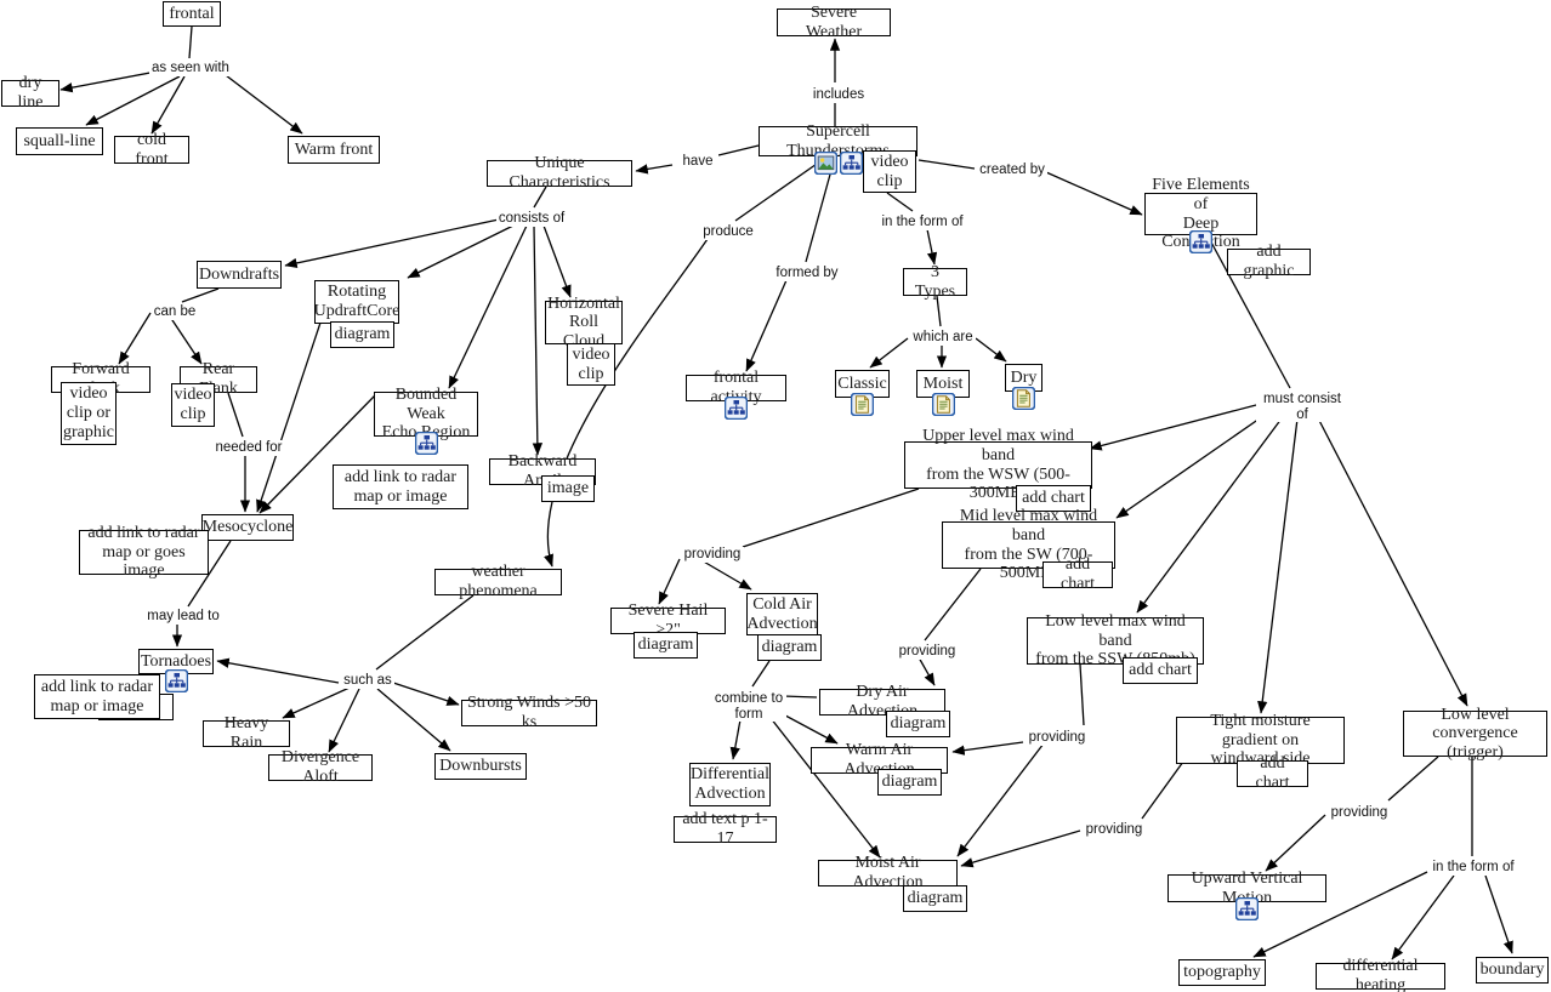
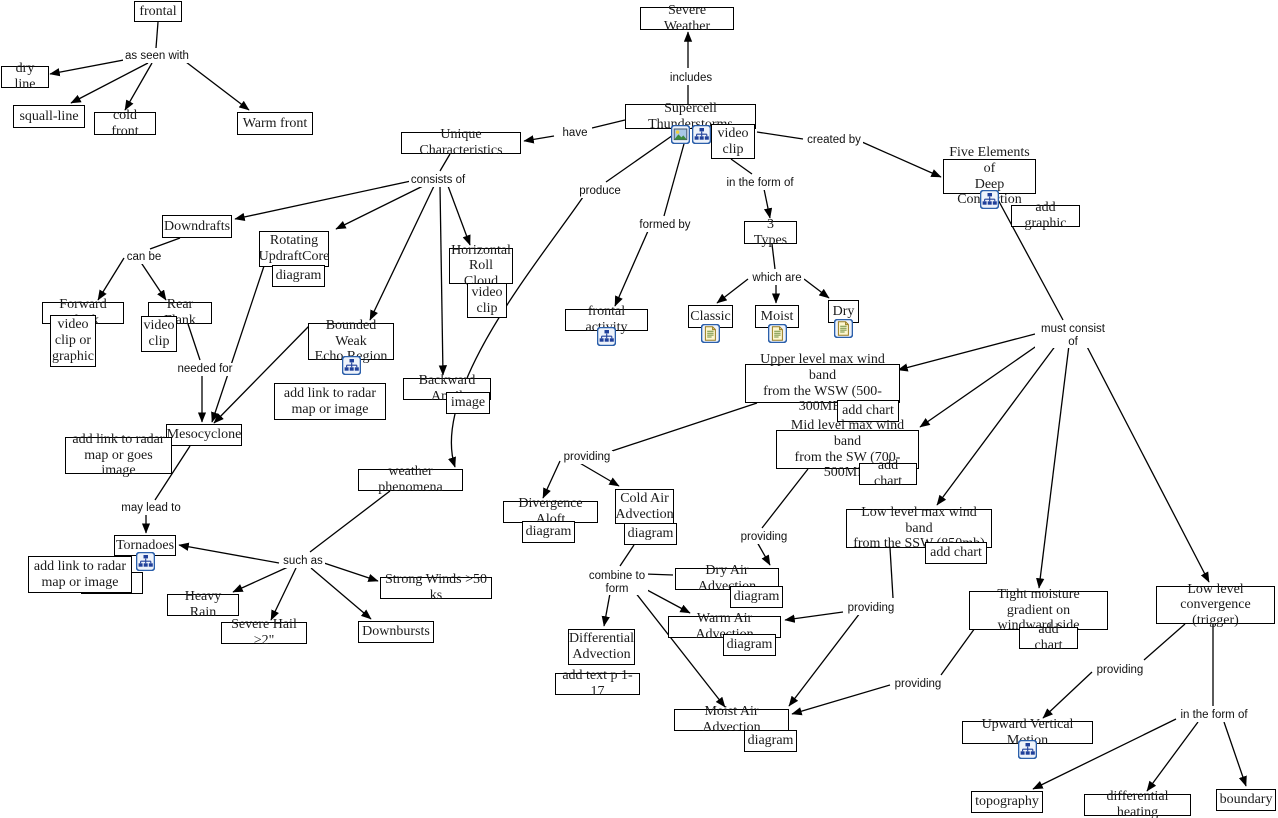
  frontal
  dry line
  squall-line
  cold front
  Warm front
  Severe Weather
  Supercell Thundersto
  video
  clip
  Unique Characteristics
  Five Elements of
  Deep Contion
  add graphic
  Downdrafts
  Rotating
  UpdraftCore
  diagram
  Horizontal
  Roll Cloud
  video
  clip
  Bounded Weak
  Echogion
  add link to radar
  map or image
  Backward An
  image
  video
  clip or
  graphic
  Rear ank
  video
  clip
  Mesocyclone
  add link to radar
  map or goes image
  Tornadoes
  add link to radar
  map or image
  weather phenomena
  Heavy Rain
- Divergence Aloft
+ Severe Hail >2"
  Downbursts
  Strong Winds >50 ks
  frontal acty
  3 Types
  Classic
  Moist
  Dry
  Upper level max wind band
  from the WSW (500-300M
  add chart
  Mid level max wind band
  from the SW (700-500M
  add chart
  Low level max wind band
  add chart
  Tight moisture gradient on
  windward side
  add chart
  Low level convergence
  (trigger)
- Severe Hail >2"
+ Divergence Aloft
  diagram
  Cold Air
  Advection
  diagram
  diagram
  diagram
  Moist Air Advection
  diagram
  Differential
  Advection
  add text p 1-17
  Upward Vertical Mon
  topography
  differential heating
  boundary
  as seen with
  includes
  have
  created by
  produce
  in the form of
  formed by
  consists of
  which are
  must consist of
  can be
  needed for
  may lead to
  such as
  providing
  providing
  providing
  providing
  providing
  combine to
  form
  in the form of
